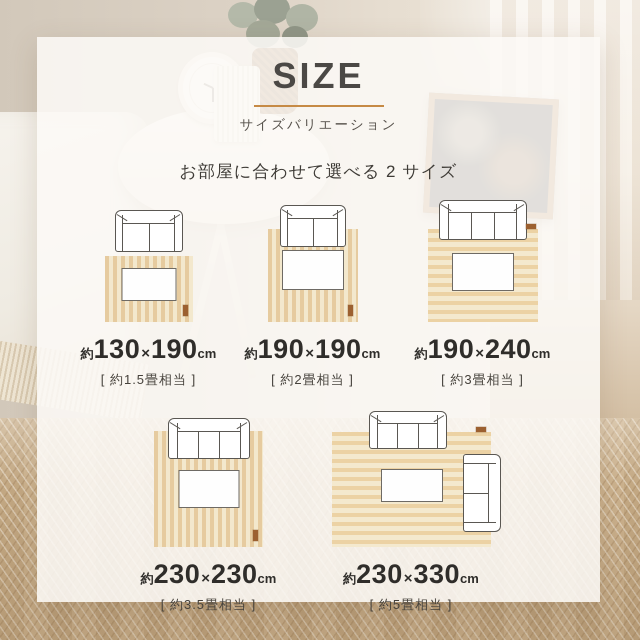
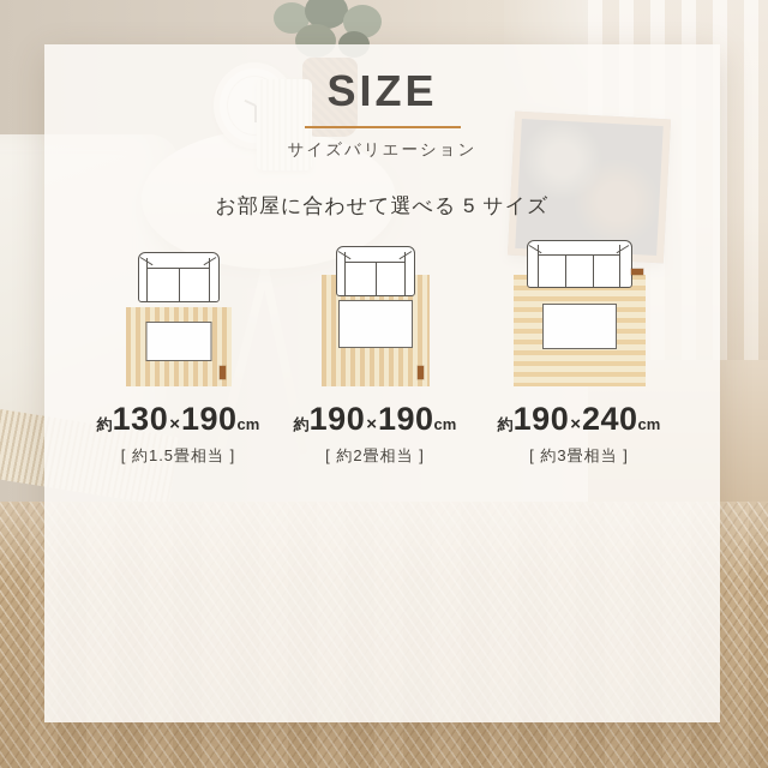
  SIZE
  サイズバリエーション
- お部屋に合わせて選べる 2 サイズ
+ お部屋に合わせて選べる 5 サイズ
  約130×190cm
  [ 約1.5畳相当 ]
  約190×190cm
  [ 約2畳相当 ]
  約190×240cm
  [ 約3畳相当 ]
- 約230×230cm
- [ 約3.5畳相当 ]
- 約230×330cm
- [ 約5畳相当 ]
